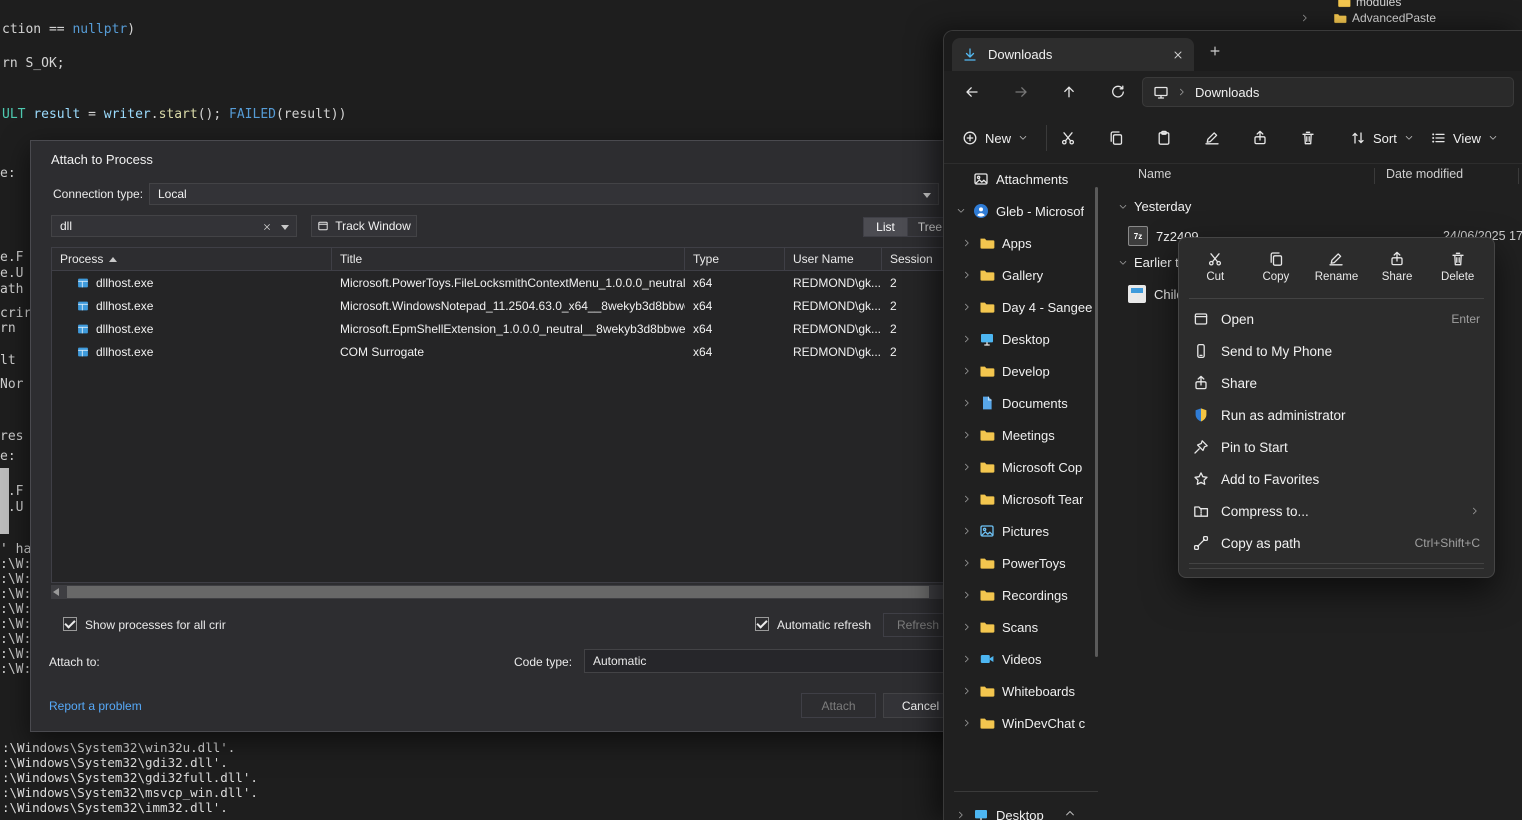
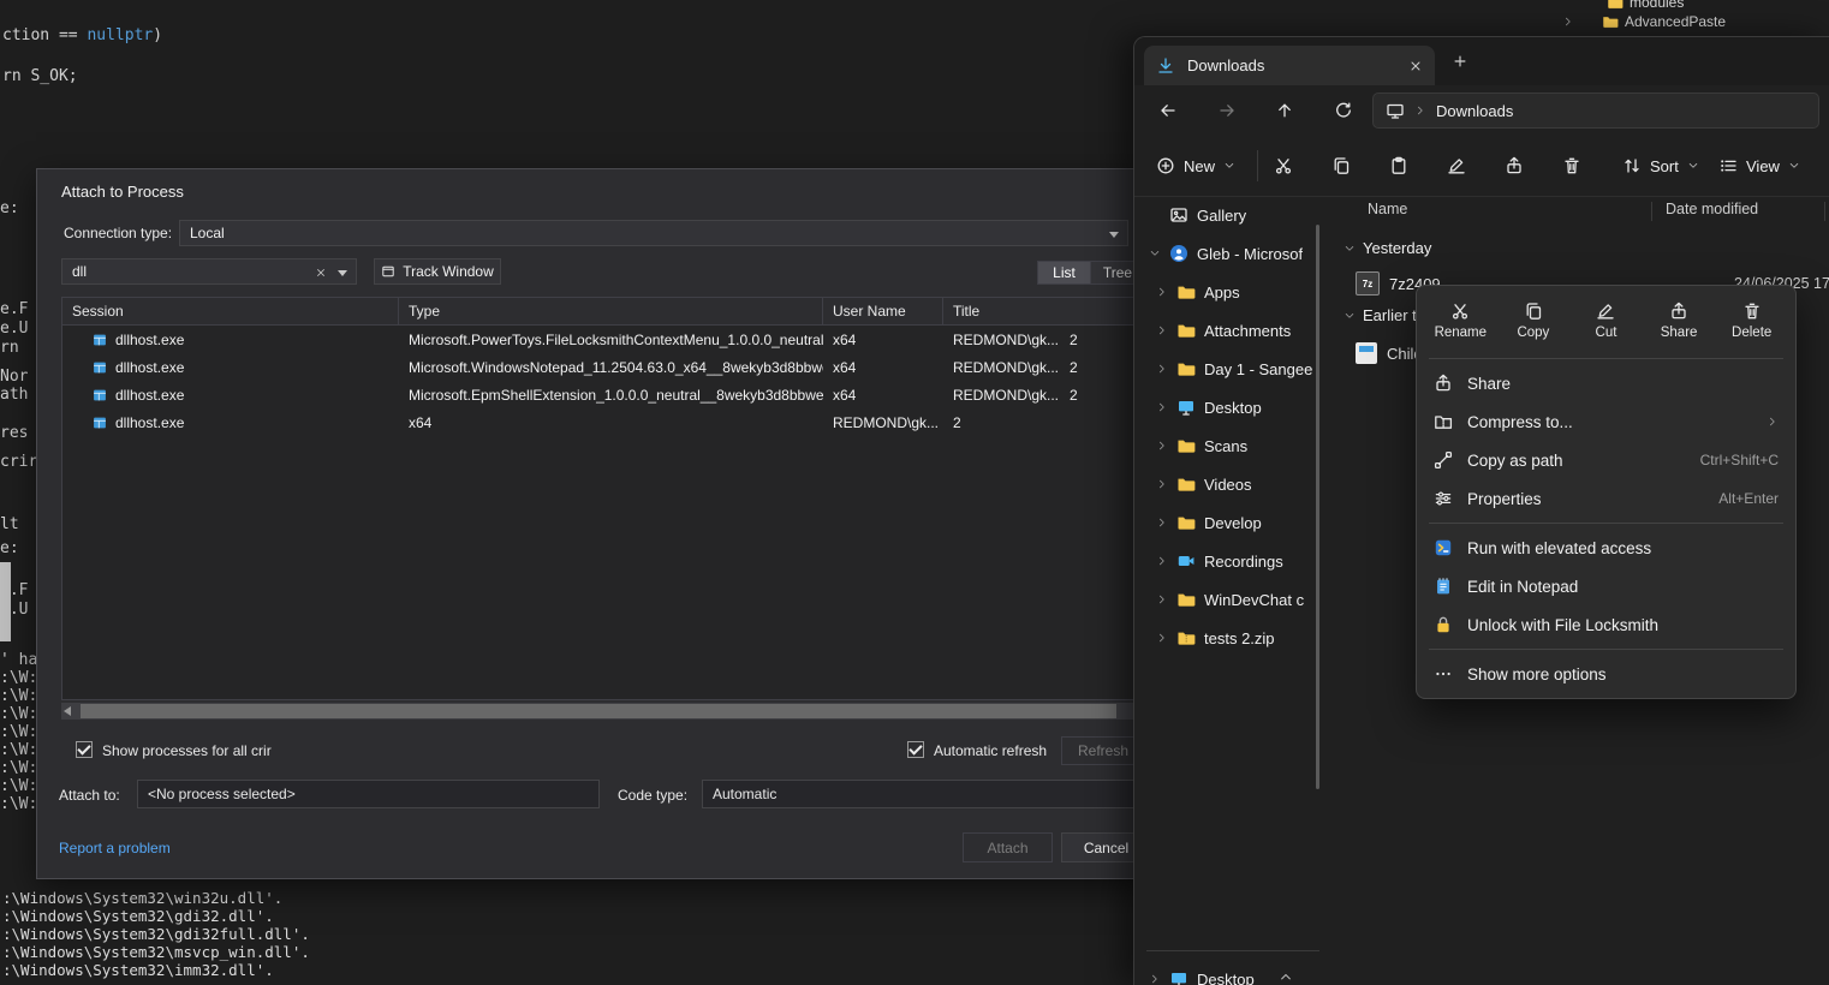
  ction == nullptr)
  rn S_OK;
- ULT result = writer.start(); FAILED(result))
  e:
  e.F
  e.U
- ath
+ rn
- crir
+ Nor
- rn
+ ath
- lt
+ res
- Nor
+ crir
- res
+ lt
  e:
  ' ha
  :\W:
  :\W:
  :\W:
  :\W:
  :\W:
  :\W:
  :\W:
  :\W:
  :\Windows\System32\win32u.dll'.
  :\Windows\System32\gdi32.dll'.
  :\Windows\System32\gdi32full.dll'.
  :\Windows\System32\msvcp_win.dll'.
  :\Windows\System32\imm32.dll'.
  Attach to Process
  Connection type:
  Local
  dll
  Track Window
  List
  Tree
- Process
- Title
+ Session
  Type
  User Name
- Session
+ Title
  dllhost.exe
  Microsoft.PowerToys.FileLocksmithContextMenu_1.0.0.0_neutral
  x64
  REDMOND\gk...
  2
  dllhost.exe
  Microsoft.WindowsNotepad_11.2504.63.0_x64__8wekyb3d8bbw
  x64
  REDMOND\gk...
  2
  dllhost.exe
  Microsoft.EpmShellExtension_1.0.0.0_neutral__8wekyb3d8bbwe
  x64
  REDMOND\gk...
  2
  dllhost.exe
- COM Surrogate
  x64
  REDMOND\gk...
  2
  Show processes for all crir
  Automatic refresh
  Refresh
  Attach to:
+ <No process selected>
  Code type:
  Automatic
  Report a problem
  Attach
  Cancel
  modules
  AdvancedPaste
  Downloads
  Downloads
  New
  Sort
  View
- Attachments
+ Gallery
  Gleb - Microsof
  Apps
- Gallery
+ Attachments
- Day 4 - Sangee
+ Day 1 - Sangee
  Desktop
- Develop
+ Scans
- Documents
- Meetings
- Microsoft Cop
- Microsoft Tear
- Pictures
- PowerToys
- Recordings
+ Videos
- Scans
+ Develop
- Videos
+ Recordings
- Whiteboards
  WinDevChat c
+ tests 2.zip
  Desktop
  Name
  Date modified
  Yesterday
  7z
  7z2409
  24/06/2025 17
  Earlier t
- Cut
+ Rename
  Copy
- Rename
+ Cut
  Share
  Delete
- Open
- Enter
- Send to My Phone
  Share
- Run as administrator
- Pin to Start
- Add to Favorites
  Compress to...
  Copy as path
  Ctrl+Shift+C
+ Properties
+ Alt+Enter
+ Run with elevated access
+ Edit in Notepad
+ Unlock with File Locksmith
+ Show more options
